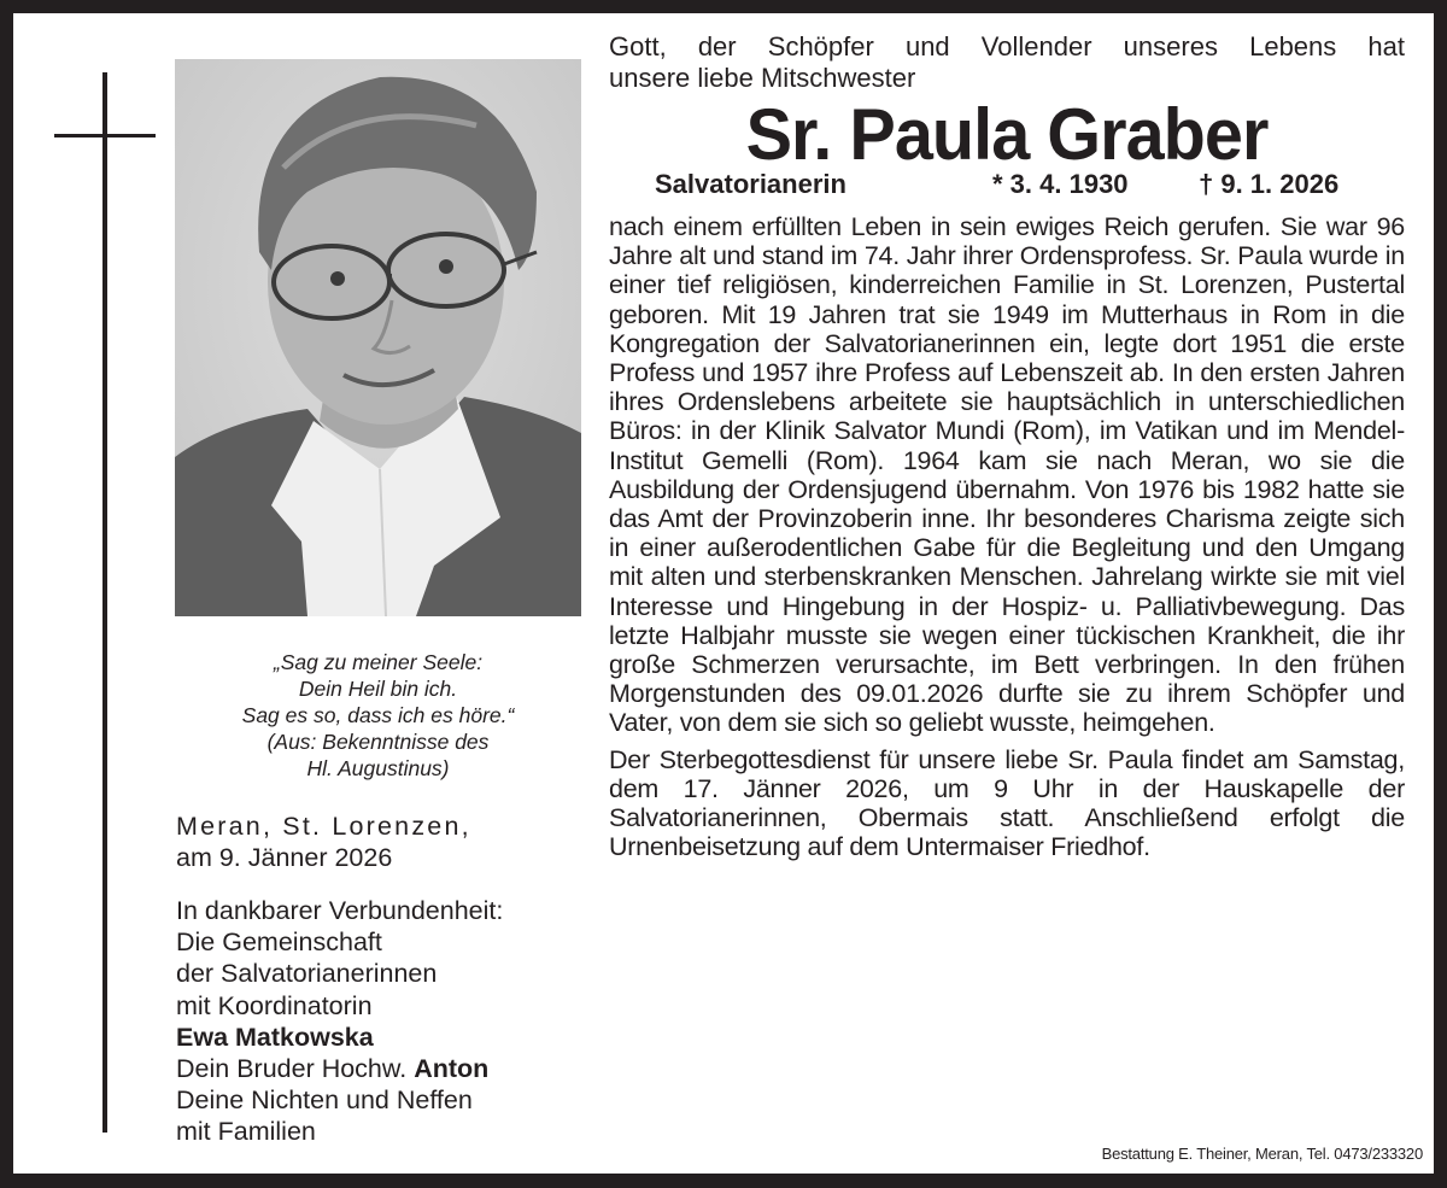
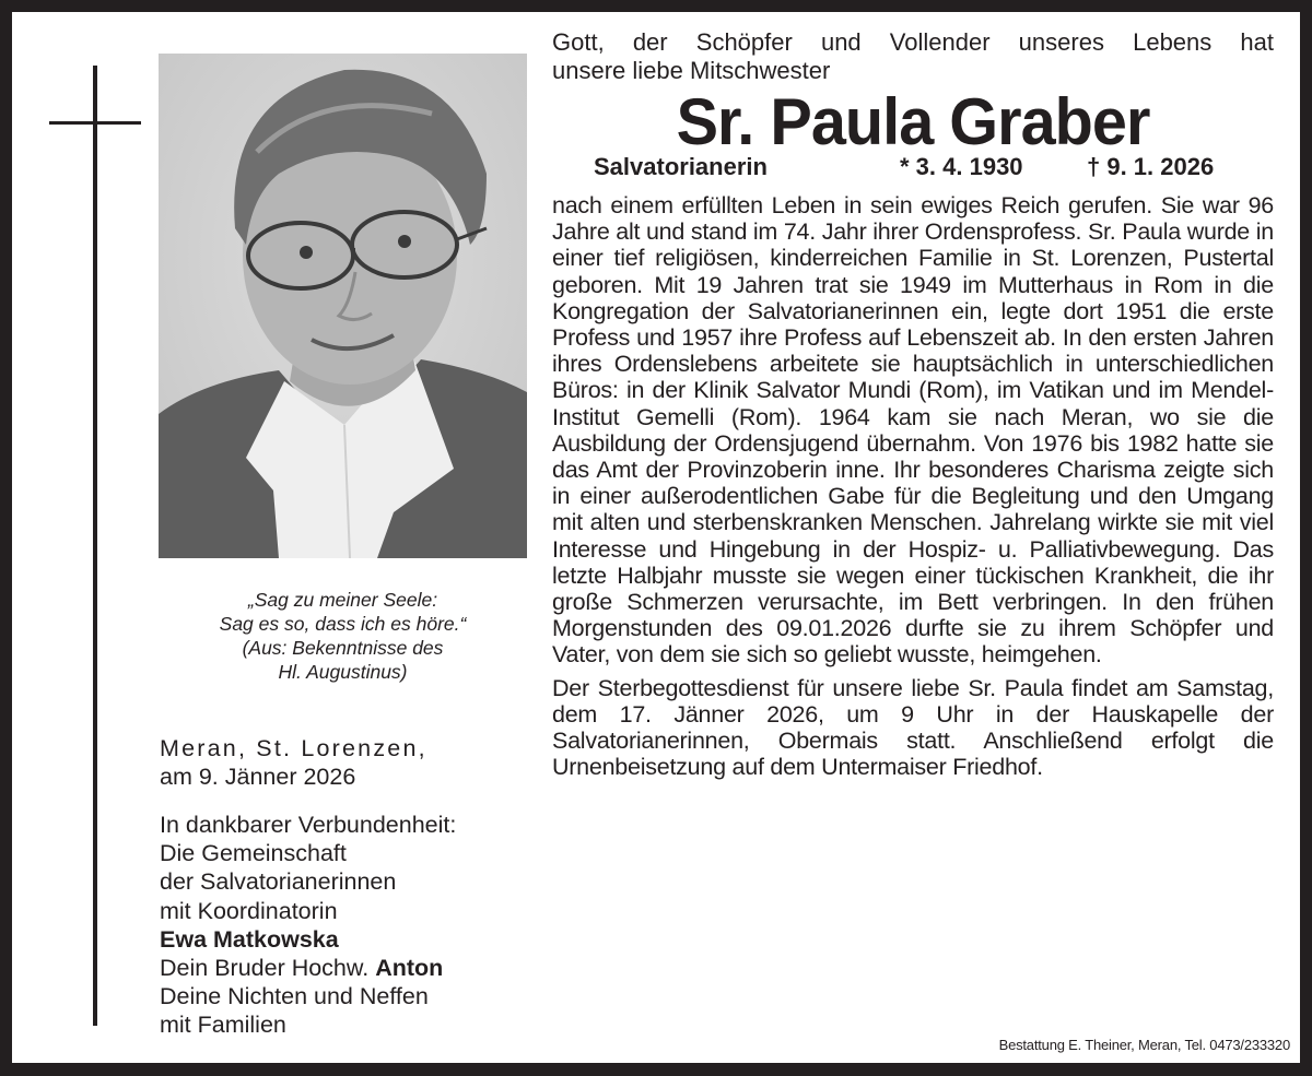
  „Sag zu meiner Seele:
- Dein Heil bin ich.
  Sag es so, dass ich es höre.“
  (Aus: Bekenntnisse des
  Hl. Augustinus)
  Meran, St. Lorenzen,
  am 9. Jänner 2026
  In dankbarer Verbundenheit:
  Die Gemeinschaft
  der Salvatorianerinnen
  mit Koordinatorin
  Ewa Matkowska
  Dein Bruder Hochw. Anton
  Deine Nichten und Neffen
  mit Familien
  Gott, der Schöpfer und Vollender unseres Lebens hat
  unsere liebe Mitschwester
  Sr. Paula Graber
  Salvatorianerin
  * 3. 4. 1930
  † 9. 1. 2026
  nach einem erfüllten Leben in sein ewiges Reich gerufen. Sie war 96 Jahre alt und stand im 74. Jahr ihrer Ordensprofess. Sr. Paula wurde in einer tief religiösen, kinderreichen Familie in St. Lorenzen, Pustertal geboren. Mit 19 Jahren trat sie 1949 im Mutterhaus in Rom in die Kongregation der Salvatorianerinnen ein, legte dort 1951 die erste Profess und 1957 ihre Profess auf Lebenszeit ab. In den ersten Jahren ihres Ordenslebens arbeitete sie hauptsächlich in unterschiedlichen Büros: in der Klinik Salvator Mundi (Rom), im Vatikan und im Mendel-Institut Gemelli (Rom). 1964 kam sie nach Meran, wo sie die Ausbildung der Ordensjugend übernahm. Von 1976 bis 1982 hatte sie das Amt der Provinzoberin inne. Ihr besonderes Charisma zeigte sich in einer außerodentlichen Gabe für die Begleitung und den Umgang mit alten und sterbenskranken Menschen. Jahrelang wirkte sie mit viel Interesse und Hingebung in der Hospiz- u. Palliativbewegung. Das letzte Halbjahr musste sie wegen einer tückischen Krankheit, die ihr große Schmerzen verursachte, im Bett verbringen. In den frühen Morgenstunden des 09.01.2026 durfte sie zu ihrem Schöpfer und Vater, von dem sie sich so geliebt wusste, heimgehen.
  Der Sterbegottesdienst für unsere liebe Sr. Paula findet am Samstag, dem 17. Jänner 2026, um 9 Uhr in der Hauskapelle der Salvatorianerinnen, Obermais statt. Anschließend erfolgt die Urnenbeisetzung auf dem Untermaiser Friedhof.
  Bestattung E. Theiner, Meran, Tel. 0473/233320
